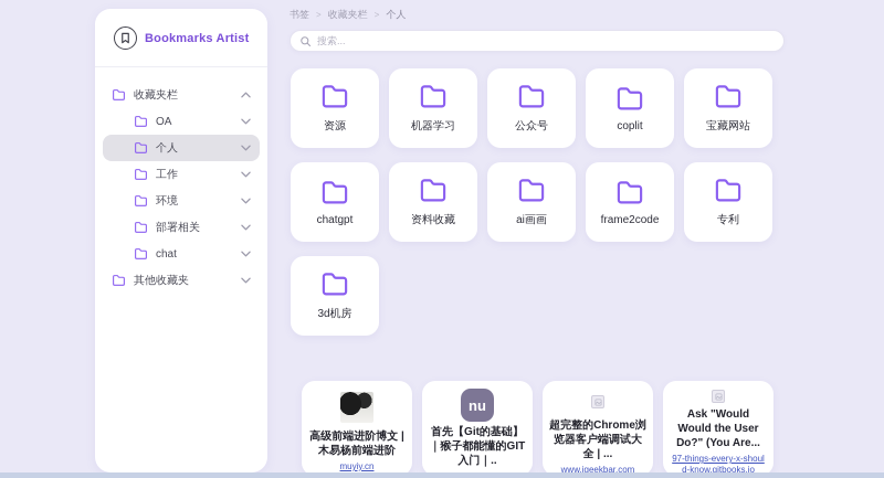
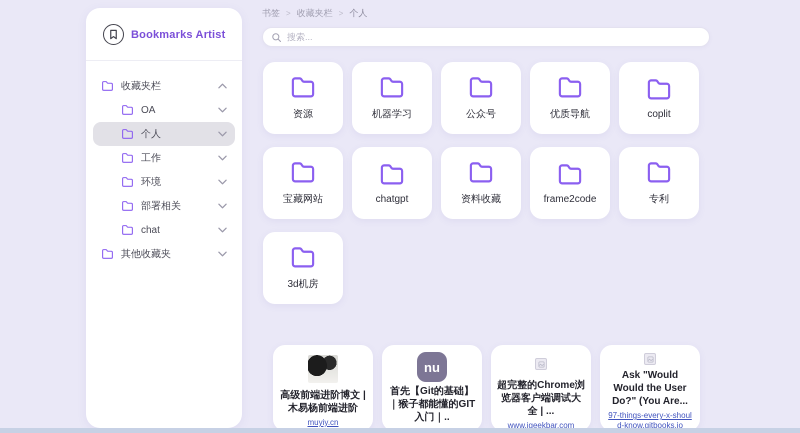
  Bookmarks Artist
  收藏夹栏
  OA
  个人
  工作
  环境
  部署相关
  chat
  其他收藏夹
  书签
  >
  收藏夹栏
  >
  个人
  搜索...
  资源
  机器学习
  公众号
+ 优质导航
  coplit
  宝藏网站
  chatgpt
  资料收藏
- ai画画
  frame2code
  专利
  3d机房
  高级前端进阶博文 | 木易杨前端进阶
  muyiy.cn
  nu
  首先【Git的基础】｜猴子都能懂的GIT入门｜..
  超完整的Chrome浏览器客户端调试大全 | ...
  www.igeekbar.com
  Ask "Would Would the User Do?" (You Are...
  97-things-every-x-should-know.gitbooks.io
